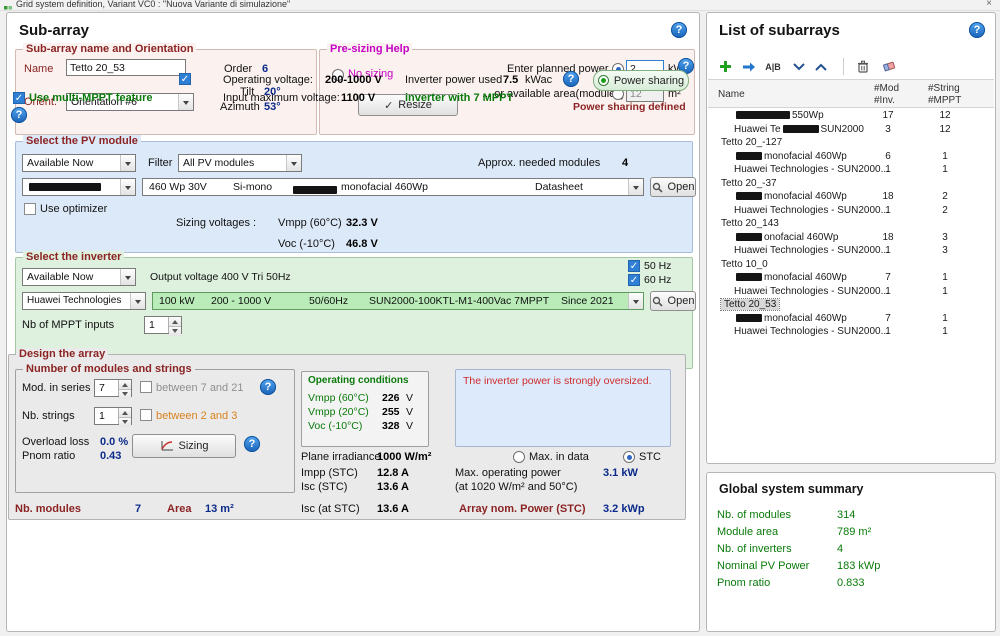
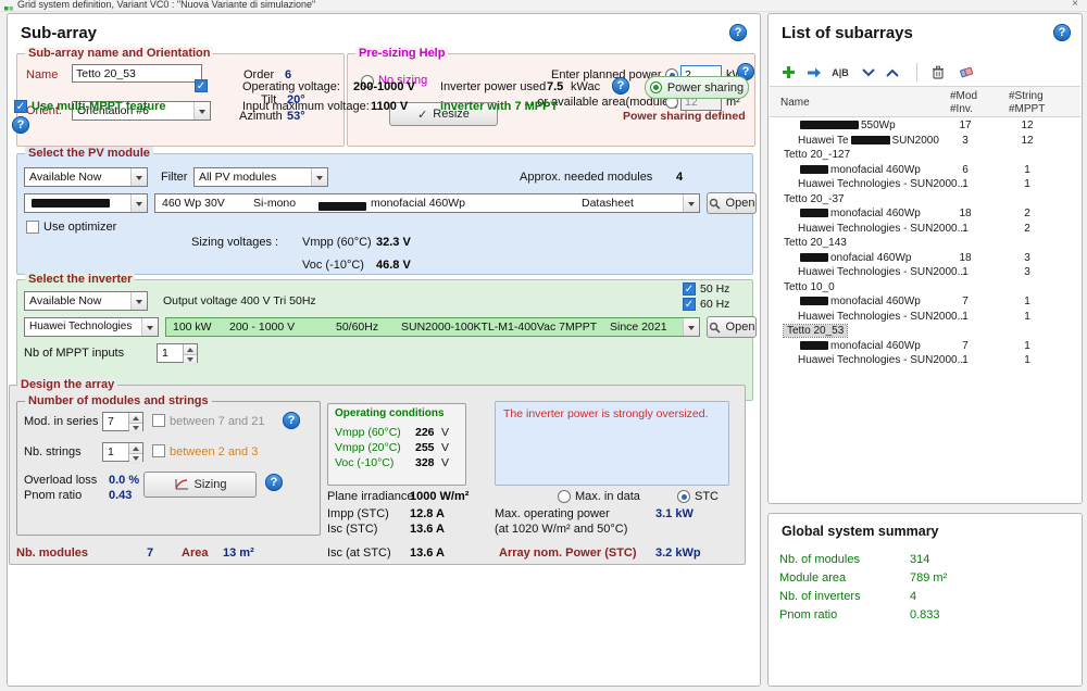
  Grid system definition, Variant VC0 : "Nuova Variante di simulazione"
  ×
  Sub-array
  ?
  Sub-array name and Orientation
  Name
  Tetto 20_53
  Order
  6
  Orient.
  Orientation #6
  Tilt
  20°
  Azimuth
  53°
  Pre-sizing Help
  No sizing
  Enter planned power
  2
  ?
  ... or available area(modul
  12
  m²
  ✓
  Resize
  Select the PV module
  Available Now
  Filter
  All PV modules
  Approx. needed modules
  4
  460 Wp 30V
  Si-mono
  monofacial 460Wp
  Datasheet
  Open
  Use optimizer
  Sizing voltages :
  Vmpp (60°C)
  32.3 V
  Voc (-10°C)
  46.8 V
  Select the inverter
  Available Now
  Output voltage 400 V Tri 50Hz
  ✓
  50 Hz
  ✓
  60 Hz
  Huawei Technologies
  100 kW
  200 - 1000 V
  50/60Hz
  SUN2000-100KTL-M1-400Vac 7MPPT
  Since 2021
  Open
  Nb of MPPT inputs
  1
  ✓
  Operating voltage:
  200-1000 V
  Inverter power used
  7.5
  kWac
  ?
  Power sharing
  ✓
  Use multi-MPPT feature
  Input maximum voltage:
  1100 V
  inverter with 7 MPPT
  Power sharing defined
  ?
  Design the array
  Number of modules and strings
  Mod. in series
  7
  between 7 and 21
  ?
  Nb. strings
  1
  between 2 and 3
  Overload loss
  0.0 %
  Pnom ratio
  0.43
  Sizing
  ?
  Operating conditions
  Vmpp (60°C)
  226
  V
  Vmpp (20°C)
  255
  V
  Voc (-10°C)
  328
  V
  The inverter power is strongly oversized.
  Plane irradiance
  1000 W/m²
  Max. in data
  STC
  Impp (STC)
  12.8 A
  Max. operating power
  3.1 kW
  Isc (STC)
  13.6 A
  (at 1020 W/m² and 50°C)
  Nb. modules
  7
  Area
  13 m²
  Isc (at STC)
  13.6 A
  Array nom. Power (STC)
  3.2 kWp
  List of subarrays
  ?
  A|B
  Name
  #Mod
  #Inv.
  #String
  #MPPT
  550Wp
  17
  12
  Huawei Te SUN2000
  3
  12
  Tetto 20_-127
  monofacial 460Wp
  6
  1
  Huawei Technologies - SUN2000...
  1
  1
  Tetto 20_-37
  monofacial 460Wp
  18
  2
  Huawei Technologies - SUN2000...
  1
  2
  Tetto 20_143
  onofacial 460Wp
  18
  3
  Huawei Technologies - SUN2000...
  1
  3
  Tetto 10_0
  monofacial 460Wp
  7
  1
  Huawei Technologies - SUN2000...
  1
  1
  Tetto 20_53
  monofacial 460Wp
  7
  1
  Huawei Technologies - SUN2000...
  1
  1
  Global system summary
  Nb. of modules
  314
  Module area
  789 m²
  Nb. of inverters
  4
- Nominal PV Power
- 183 kWp
  Pnom ratio
  0.833
